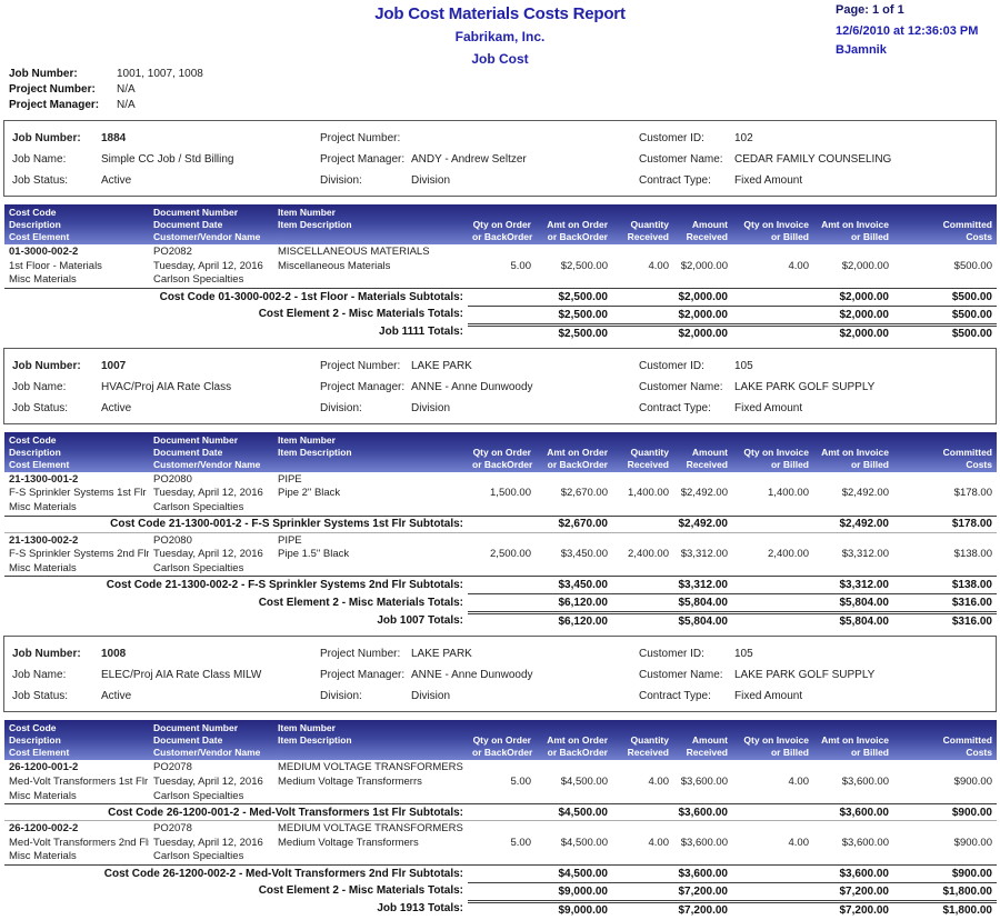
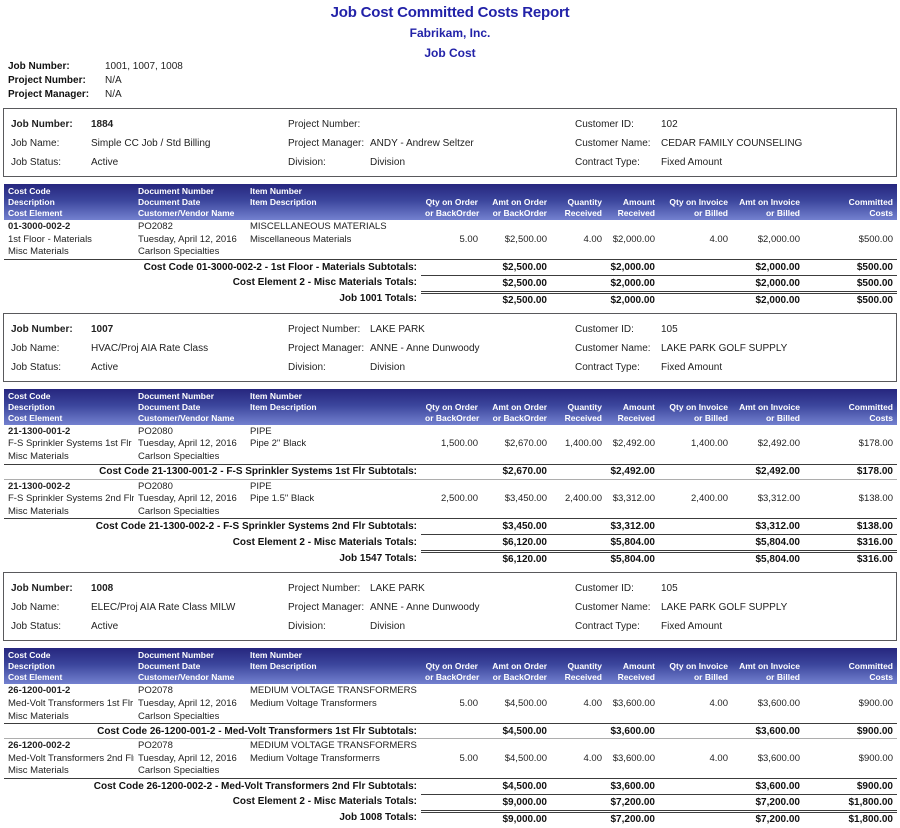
- Job Cost Materials Costs Report
+ Job Cost Committed Costs Report
  Fabrikam, Inc.
  Job Cost
- Page: 1 of 1
- 12/6/2010 at 12:36:03 PM
- BJamnik
  Job Number:
  1001, 1007, 1008
  Project Number:
  N/A
  Project Manager:
  N/A
  Job Number:
  1884
  Project Number:
  Customer ID:
  102
  Job Name:
  Simple CC Job / Std Billing
  Project Manager:
  ANDY - Andrew Seltzer
  Customer Name:
  CEDAR FAMILY COUNSELING
  Job Status:
  Active
  Division:
  Division
  Contract Type:
  Fixed Amount
  Cost Code
  Document Number
  Item Number
  Description
  Document Date
  Item Description
  Qty on Order
  Amt on Order
  Quantity
  Amount
  Qty on Invoice
  Amt on Invoice
  Committed
  Cost Element
  Customer/Vendor Name
  or BackOrder
  or BackOrder
  Received
  Received
  or Billed
  or Billed
  Costs
  01-3000-002-2
  PO2082
  MISCELLANEOUS MATERIALS
  1st Floor - Materials
  Tuesday, April 12, 2016
  Miscellaneous Materials
  5.00
  $2,500.00
  4.00
  $2,000.00
  4.00
  $2,000.00
  $500.00
  Misc Materials
  Carlson Specialties
  Cost Code 01-3000-002-2 - 1st Floor - Materials Subtotals:
  $2,500.00
  $2,000.00
  $2,000.00
  $500.00
  Cost Element 2 - Misc Materials Totals:
  $2,500.00
  $2,000.00
  $2,000.00
  $500.00
- Job 1111 Totals:
+ Job 1001 Totals:
  $2,500.00
  $2,000.00
  $2,000.00
  $500.00
  Job Number:
  1007
  Project Number:
  LAKE PARK
  Customer ID:
  105
  Job Name:
  HVAC/Proj AIA Rate Class
  Project Manager:
  ANNE - Anne Dunwoody
  Customer Name:
  LAKE PARK GOLF SUPPLY
  Job Status:
  Active
  Division:
  Division
  Contract Type:
  Fixed Amount
  Cost Code
  Document Number
  Item Number
  Description
  Document Date
  Item Description
  Qty on Order
  Amt on Order
  Quantity
  Amount
  Qty on Invoice
  Amt on Invoice
  Committed
  Cost Element
  Customer/Vendor Name
  or BackOrder
  or BackOrder
  Received
  Received
  or Billed
  or Billed
  Costs
  21-1300-001-2
  PO2080
  PIPE
  F-S Sprinkler Systems 1st Flr
  Tuesday, April 12, 2016
  Pipe 2" Black
  1,500.00
  $2,670.00
  1,400.00
  $2,492.00
  1,400.00
  $2,492.00
  $178.00
  Misc Materials
  Carlson Specialties
  Cost Code 21-1300-001-2 - F-S Sprinkler Systems 1st Flr Subtotals:
  $2,670.00
  $2,492.00
  $2,492.00
  $178.00
  21-1300-002-2
  PO2080
  PIPE
  F-S Sprinkler Systems 2nd Flr
  Tuesday, April 12, 2016
  Pipe 1.5" Black
  2,500.00
  $3,450.00
  2,400.00
  $3,312.00
  2,400.00
  $3,312.00
  $138.00
  Misc Materials
  Carlson Specialties
  Cost Code 21-1300-002-2 - F-S Sprinkler Systems 2nd Flr Subtotals:
  $3,450.00
  $3,312.00
  $3,312.00
  $138.00
  Cost Element 2 - Misc Materials Totals:
  $6,120.00
  $5,804.00
  $5,804.00
  $316.00
- Job 1007 Totals:
+ Job 1547 Totals:
  $6,120.00
  $5,804.00
  $5,804.00
  $316.00
  Job Number:
  1008
  Project Number:
  LAKE PARK
  Customer ID:
  105
  Job Name:
  ELEC/Proj AIA Rate Class MILW
  Project Manager:
  ANNE - Anne Dunwoody
  Customer Name:
  LAKE PARK GOLF SUPPLY
  Job Status:
  Active
  Division:
  Division
  Contract Type:
  Fixed Amount
  Cost Code
  Document Number
  Item Number
  Description
  Document Date
  Item Description
  Qty on Order
  Amt on Order
  Quantity
  Amount
  Qty on Invoice
  Amt on Invoice
  Committed
  Cost Element
  Customer/Vendor Name
  or BackOrder
  or BackOrder
  Received
  Received
  or Billed
  or Billed
  Costs
  26-1200-001-2
  PO2078
  MEDIUM VOLTAGE TRANSFORMERS
  Med-Volt Transformers 1st Flr
  Tuesday, April 12, 2016
- Medium Voltage Transformerrs
+ Medium Voltage Transformers
  5.00
  $4,500.00
  4.00
  $3,600.00
  4.00
  $3,600.00
  $900.00
  Misc Materials
  Carlson Specialties
  Cost Code 26-1200-001-2 - Med-Volt Transformers 1st Flr Subtotals:
  $4,500.00
  $3,600.00
  $3,600.00
  $900.00
  26-1200-002-2
  PO2078
  MEDIUM VOLTAGE TRANSFORMERS
  Med-Volt Transformers 2nd Fl
  Tuesday, April 12, 2016
- Medium Voltage Transformers
+ Medium Voltage Transformerrs
  5.00
  $4,500.00
  4.00
  $3,600.00
  4.00
  $3,600.00
  $900.00
  Misc Materials
  Carlson Specialties
  Cost Code 26-1200-002-2 - Med-Volt Transformers 2nd Flr Subtotals:
  $4,500.00
  $3,600.00
  $3,600.00
  $900.00
  Cost Element 2 - Misc Materials Totals:
  $9,000.00
  $7,200.00
  $7,200.00
  $1,800.00
- Job 1913 Totals:
+ Job 1008 Totals:
  $9,000.00
  $7,200.00
  $7,200.00
  $1,800.00
